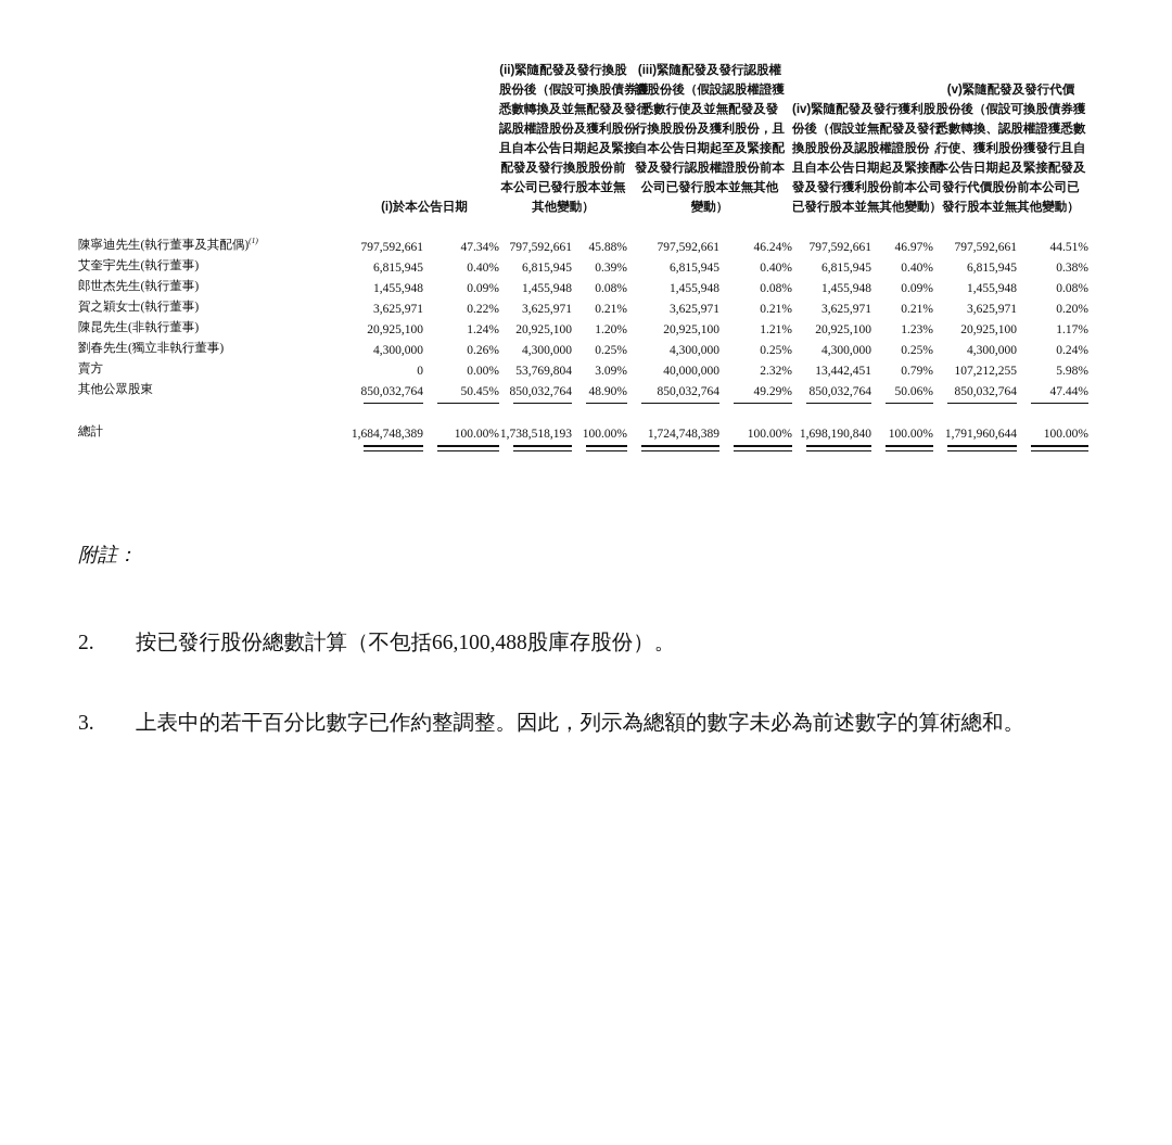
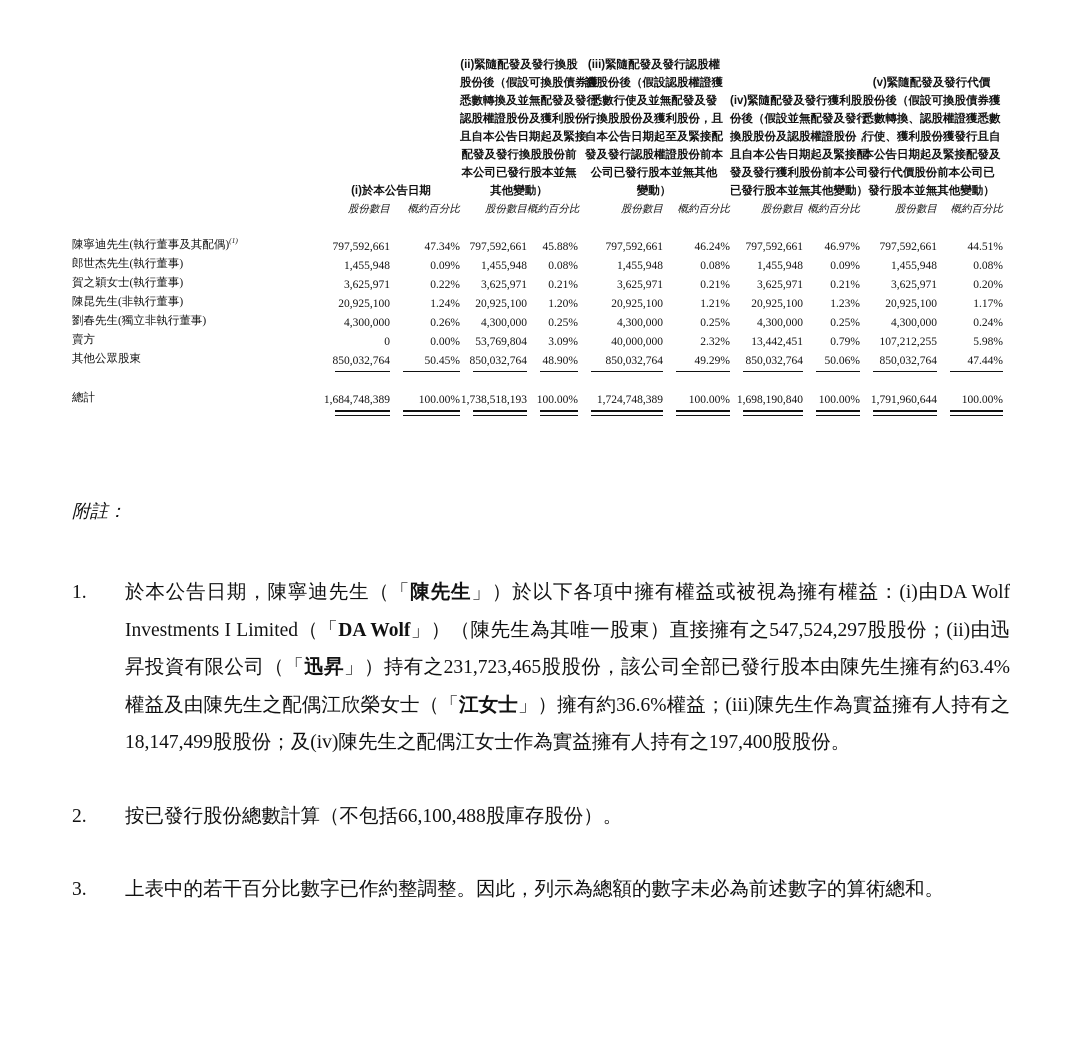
  	(i)於本公告日期	(ii)緊隨配發及發行換股 股份後（假設可換股債券 悉數轉換及並無配發及發 認股權證股份及獲利股份 且自本公告日期起及緊接 配發及發行換股股份前 本公司已發行股本並無 其他變動）	(iii)緊隨配發及發行認股權 證股份後（假設認股權證獲 悉數行使及並無配發及發 行換股股份及獲利股份，且 自本公告日期起至及緊接配 發及發行認股權證股份前本 公司已發行股本並無其他 變動）	(iv)緊隨配發及發行獲利股 份後（假設並無配發及發 換股股份及認股權證股份 且自本公告日期起及緊接 發及發行獲利股份前本公司 已發行股本並無其他變動）	(v)緊隨配發及發行代價 股份後（假設可換股債券獲 悉數轉換、認股權證獲悉數 行使、獲利股份獲發行且自 本公告日期起及緊接配發及 發行代價股份前本公司已 發行股本並無其他變動）
+ 	股份數目	概約百分比	股份數目	概約百分比	股份數目	概約百分比	股份數目	概約百分比	股份數目	概約百分比
  陳寧迪先生(執行董事及其配偶)(1)	797,592,661	47.34%	797,592,661	45.88%	797,592,661	46.24%	797,592,661	46.97%	797,592,661	44.51%
- 艾奎宇先生(執行董事)	6,815,945	0.40%	6,815,945	0.39%	6,815,945	0.40%	6,815,945	0.40%	6,815,945	0.38%
  郎世杰先生(執行董事)	1,455,948	0.09%	1,455,948	0.08%	1,455,948	0.08%	1,455,948	0.09%	1,455,948	0.08%
  賀之穎女士(執行董事)	3,625,971	0.22%	3,625,971	0.21%	3,625,971	0.21%	3,625,971	0.21%	3,625,971	0.20%
  陳昆先生(非執行董事)	20,925,100	1.24%	20,925,100	1.20%	20,925,100	1.21%	20,925,100	1.23%	20,925,100	1.17%
  劉春先生(獨立非執行董事)	4,300,000	0.26%	4,300,000	0.25%	4,300,000	0.25%	4,300,000	0.25%	4,300,000	0.24%
  賣方	0	0.00%	53,769,804	3.09%	40,000,000	2.32%	13,442,451	0.79%	107,212,255	5.98%
  其他公眾股東	850,032,764	50.45%	850,032,764	48.90%	850,032,764	49.29%	850,032,764	50.06%	850,032,764	47.44%
  總計	1,684,748,389	100.00%	1,738,518,193	100.00%	1,724,748,389	100.00%	1,698,190,840	100.00%	1,791,960,644	100.00%
  附註：
+ 1.
+ 於本公告日期，陳寧迪先生（「陳先生」）於以下各項中擁有權益或被視為擁有權益：(i)由DA Wolf Investments I Limited（「DA Wolf」）（陳先生為其唯一股東）直接擁有之547,524,297股股份；(ii)由迅昇投資有限公司（「迅昇」）持有之231,723,465股股份，該公司全部已發行股本由陳先生擁有約63.4%權益及由陳先生之配偶江欣榮女士（「江女士」）擁有約36.6%權益；(iii)陳先生作為實益擁有人持有之18,147,499股股份；及(iv)陳先生之配偶江女士作為實益擁有人持有之197,400股股份。
  2.
  按已發行股份總數計算（不包括66,100,488股庫存股份）。
  3.
  上表中的若干百分比數字已作約整調整。因此，列示為總額的數字未必為前述數字的算術總和。
